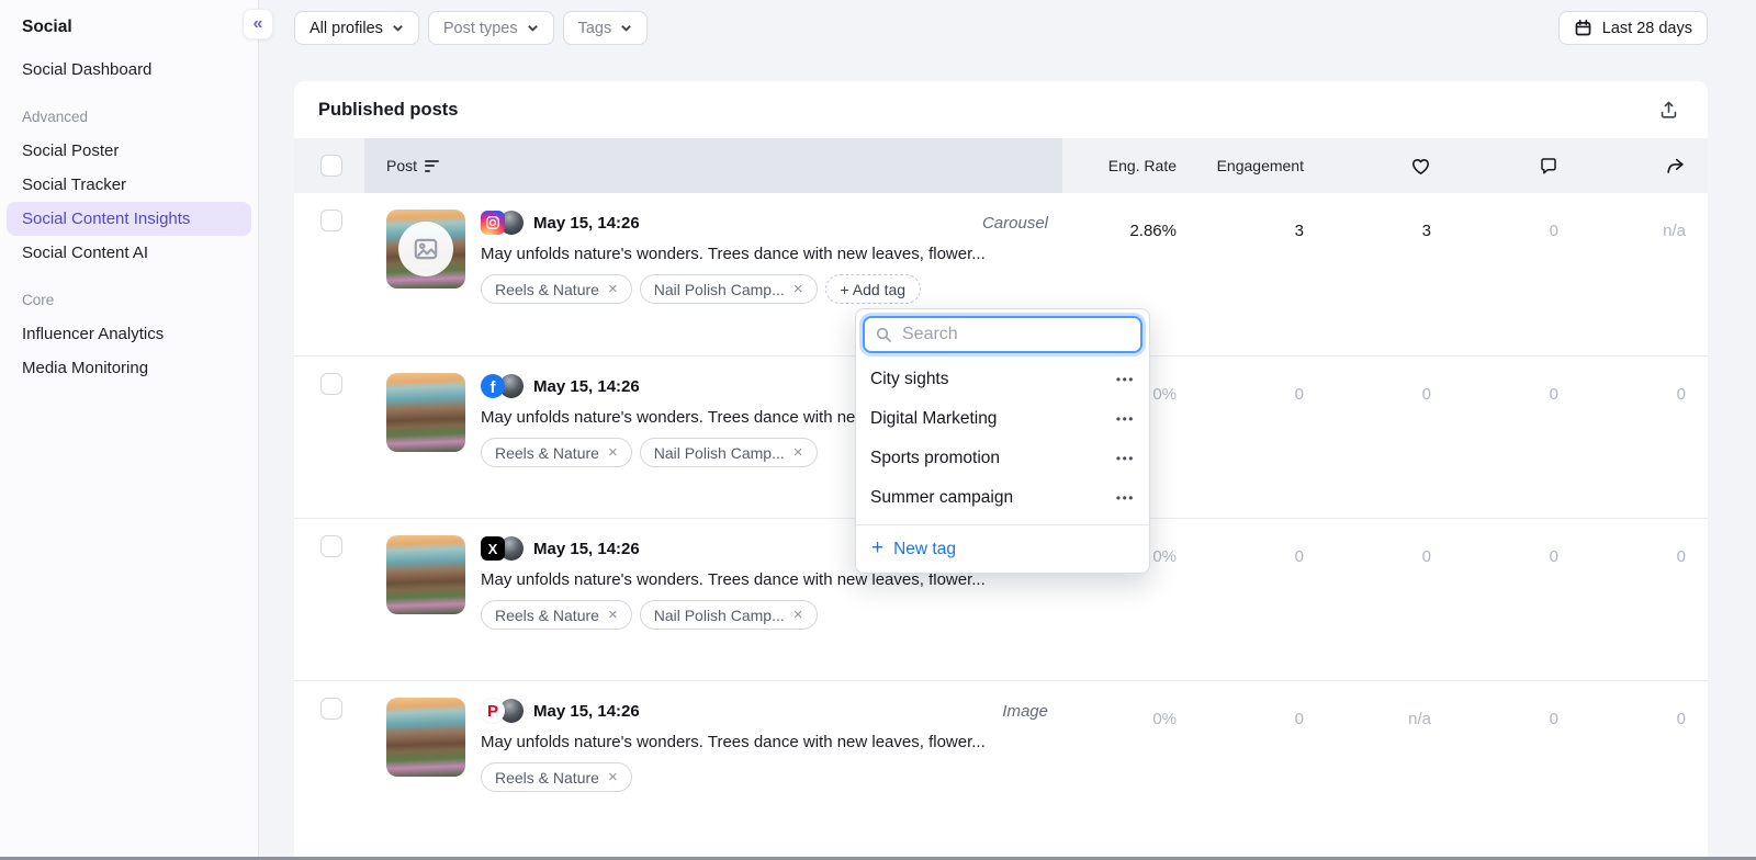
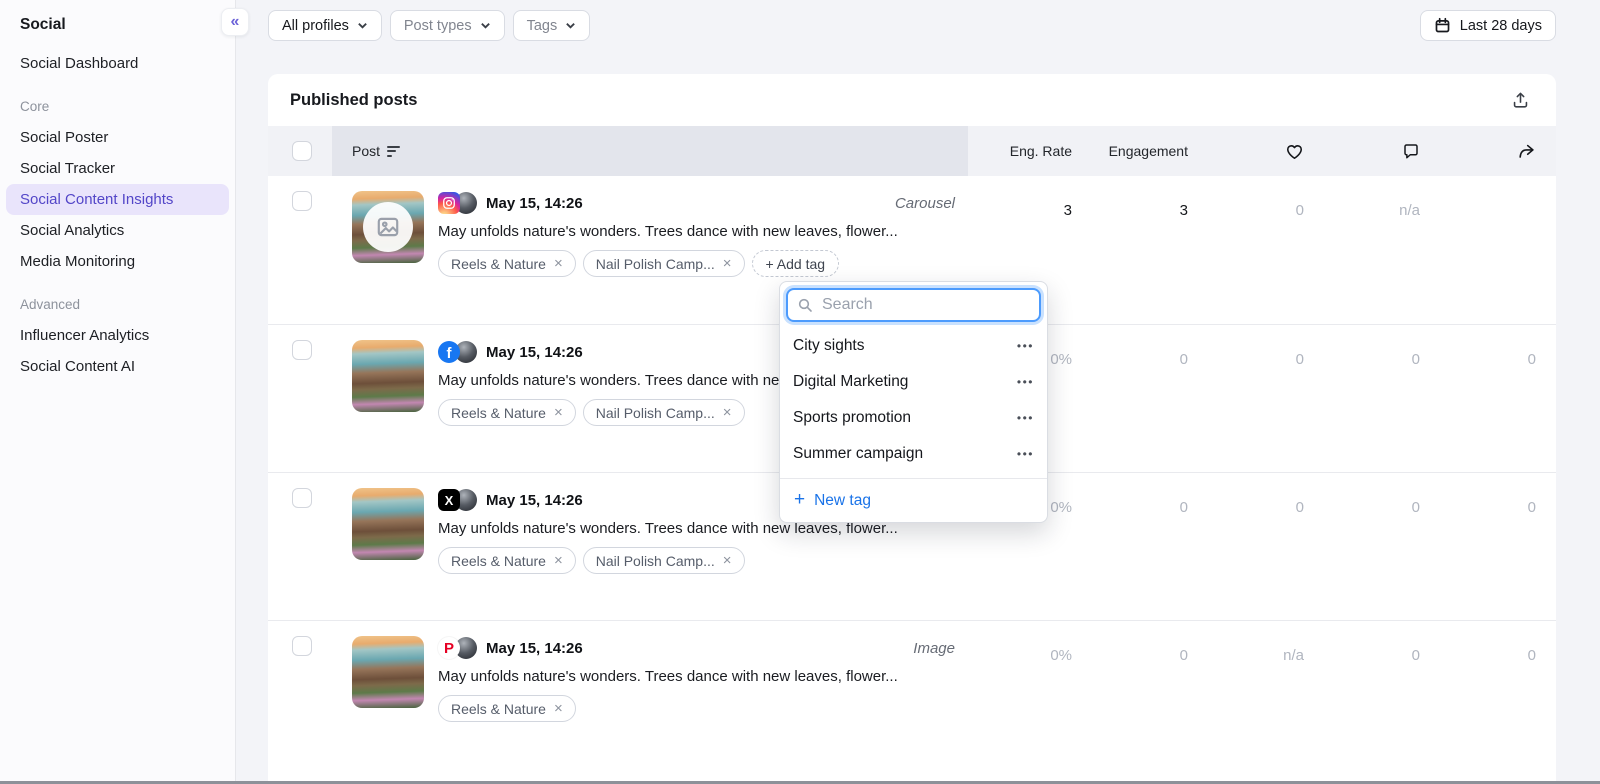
  Social
  «
  Social Dashboard
- Advanced
+ Core
  Social Poster
  Social Tracker
  Social Content Insights
+ Social Analytics
- Social Content AI
+ Media Monitoring
- Core
+ Advanced
  Influencer Analytics
- Media Monitoring
+ Social Content AI
  All profiles
  Post types
  Tags
  Last 28 days
  Published posts
  Post
  Eng. Rate
  Engagement
  May 15, 14:26
  May unfolds nature's wonders. Trees dance with new leaves, flower...
  Reels & Nature
  ×
  Nail Polish Camp...
  ×
  + Add tag
  Carousel
- 2.86%
  3
  3
  0
  n/a
  f
  May 15, 14:26
  May unfolds nature's wonders. Trees dance with ne
  Reels & Nature
  ×
  Nail Polish Camp...
  ×
  0%
  0
  0
  0
  0
  X
  May 15, 14:26
  May unfolds nature's wonders. Trees dance with new leaves, flower...
  Reels & Nature
  ×
  Nail Polish Camp...
  ×
  0%
  0
  0
  0
  0
  P
  May 15, 14:26
  May unfolds nature's wonders. Trees dance with new leaves, flower...
  Reels & Nature
  ×
  Image
  0%
  0
  n/a
  0
  0
  Search
  City sights
  •••
  Digital Marketing
  •••
  Sports promotion
  •••
  Summer campaign
  •••
  +
  New tag
